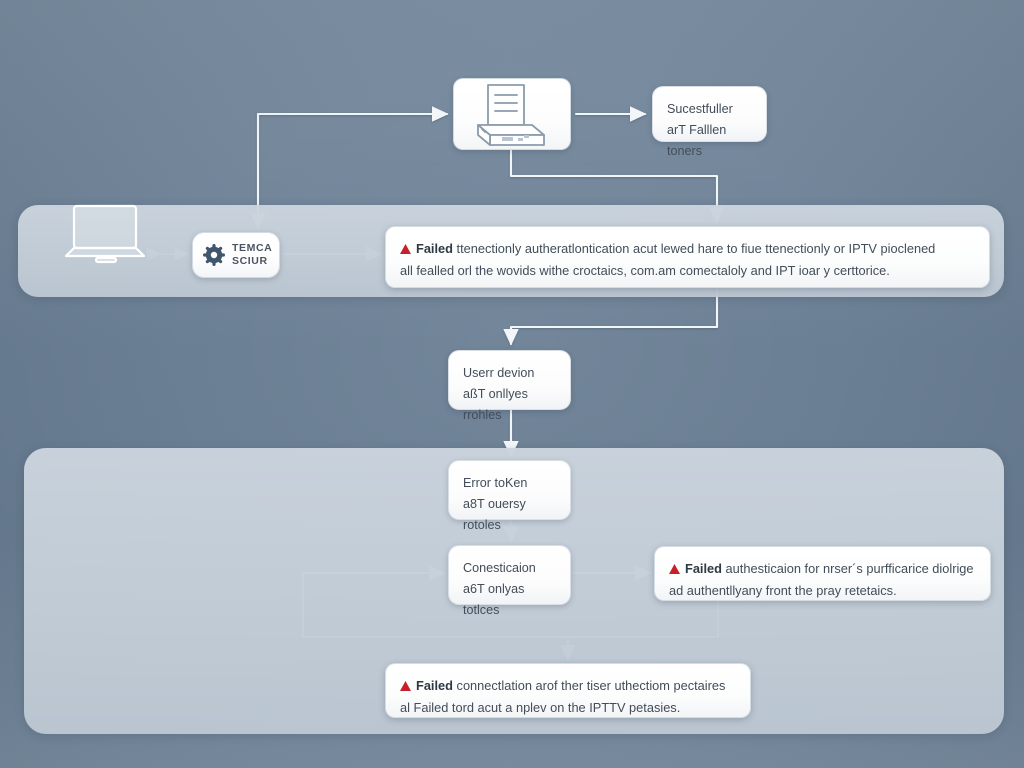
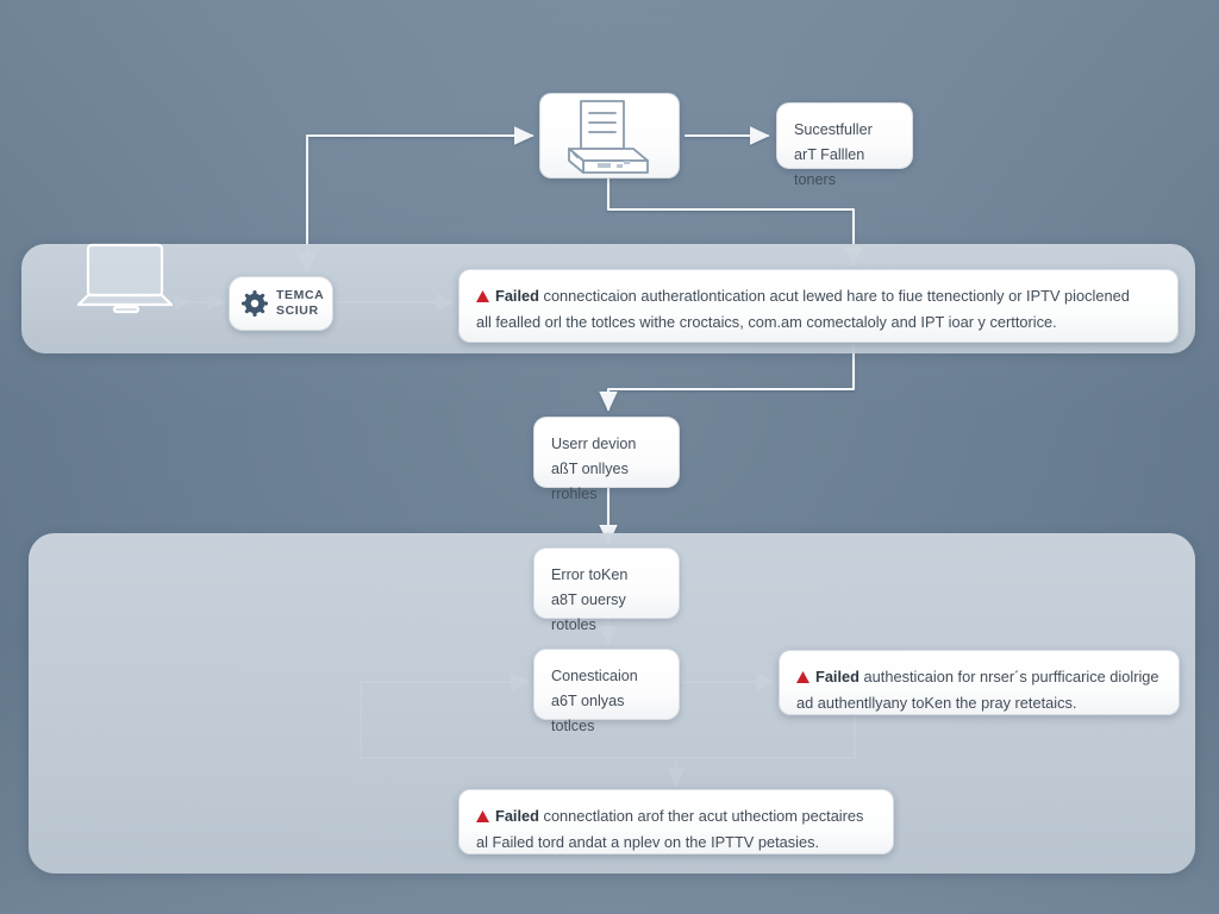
  Sucestfuller
  arT Falllen toners
  TEMCA
  SCIUR
- Failed ttenectionly autheratlontication acut lewed hare to fiue ttenectionly or IPTV pioclened
+ Failed connecticaion autheratlontication acut lewed hare to fiue ttenectionly or IPTV pioclened
- all fealled orl the wovids withe croctaics, com.am comectaloly and IPT ioar y certtorice.
+ all fealled orl the totlces withe croctaics, com.am comectaloly and IPT ioar y certtorice.
  Userr devion
  aßT onllyes rrohles
  Error toKen
  a8T ouersy rotoles
  Conesticaion
  a6T onlyas totlces
  Failed authesticaion for nrser´s purfficarice diolrige
- ad authentllyany front the pray retetaics.
+ ad authentllyany toKen the pray retetaics.
- Failed connectlation arof ther tiser uthectiom pectaires
+ Failed connectlation arof ther acut uthectiom pectaires
- al Failed tord acut a nplev on the IPTTV petasies.
+ al Failed tord andat a nplev on the IPTTV petasies.
